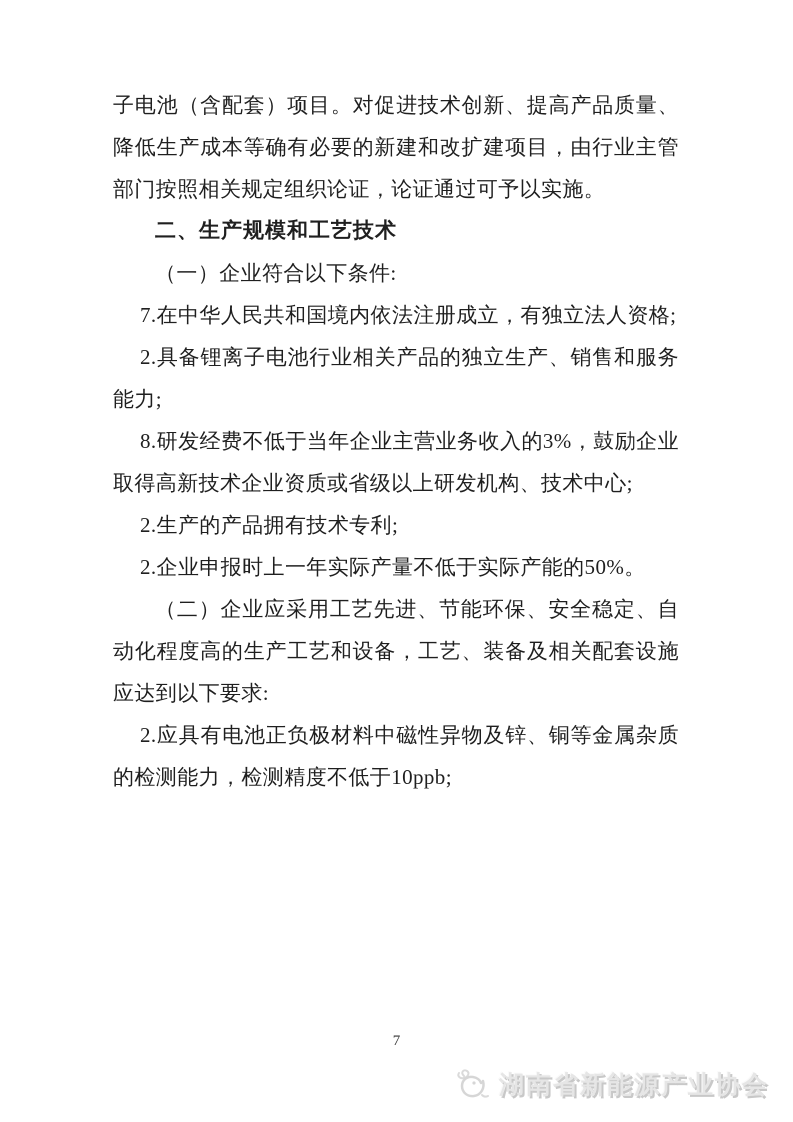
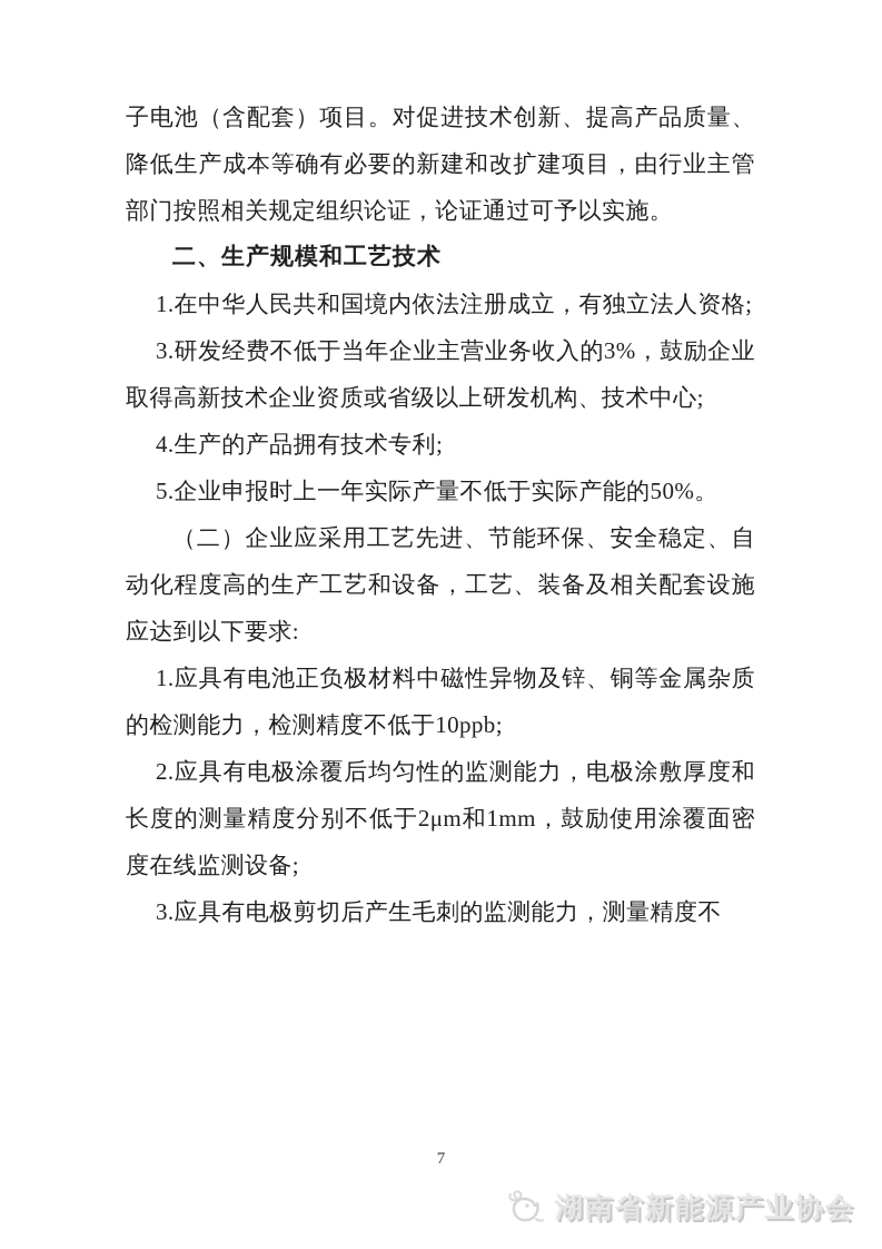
  子电池（含配套）项目。对促进技术创新、提高产品质量、降低生产成本等确有必要的新建和改扩建项目，由行业主管部门按照相关规定组织论证，论证通过可予以实施。
  二、生产规模和工艺技术
- （一）企业符合以下条件:
- 7.在中华人民共和国境内依法注册成立，有独立法人资格;
+ 1.在中华人民共和国境内依法注册成立，有独立法人资格;
- 2.具备锂离子电池行业相关产品的独立生产、销售和服务能力;
- 8.研发经费不低于当年企业主营业务收入的3%，鼓励企业取得高新技术企业资质或省级以上研发机构、技术中心;
+ 3.研发经费不低于当年企业主营业务收入的3%，鼓励企业取得高新技术企业资质或省级以上研发机构、技术中心;
- 2.生产的产品拥有技术专利;
+ 4.生产的产品拥有技术专利;
- 2.企业申报时上一年实际产量不低于实际产能的50%。
+ 5.企业申报时上一年实际产量不低于实际产能的50%。
  （二）企业应采用工艺先进、节能环保、安全稳定、自动化程度高的生产工艺和设备，工艺、装备及相关配套设施应达到以下要求:
- 2.应具有电池正负极材料中磁性异物及锌、铜等金属杂质的检测能力，检测精度不低于10ppb;
+ 1.应具有电池正负极材料中磁性异物及锌、铜等金属杂质的检测能力，检测精度不低于10ppb;
+ 2.应具有电极涂覆后均匀性的监测能力，电极涂敷厚度和长度的测量精度分别不低于2μm和1mm，鼓励使用涂覆面密度在线监测设备;
+ 3.应具有电极剪切后产生毛刺的监测能力，测量精度不
  7
  湖南省新能源产业协会
